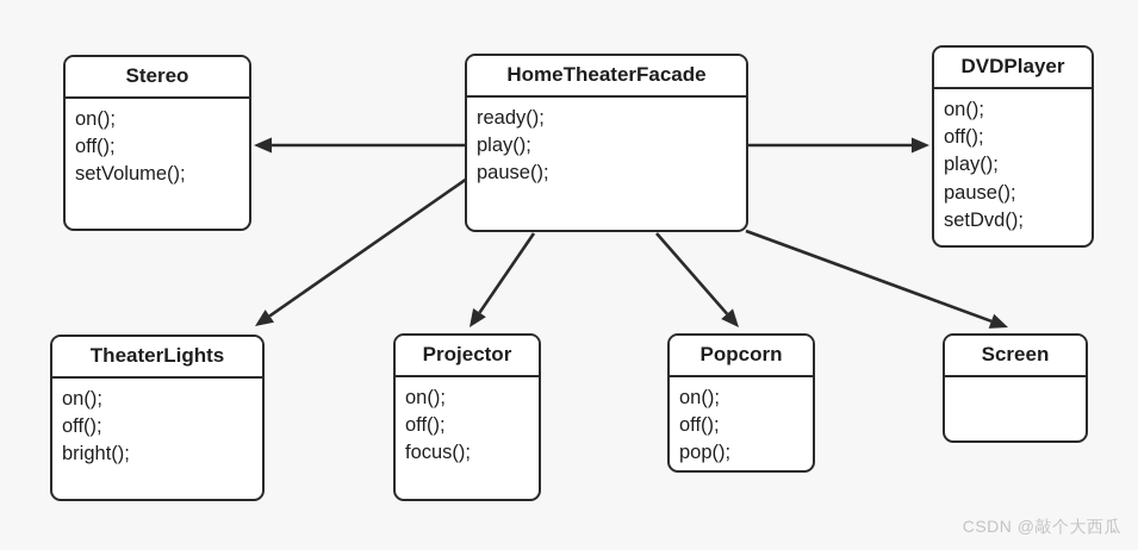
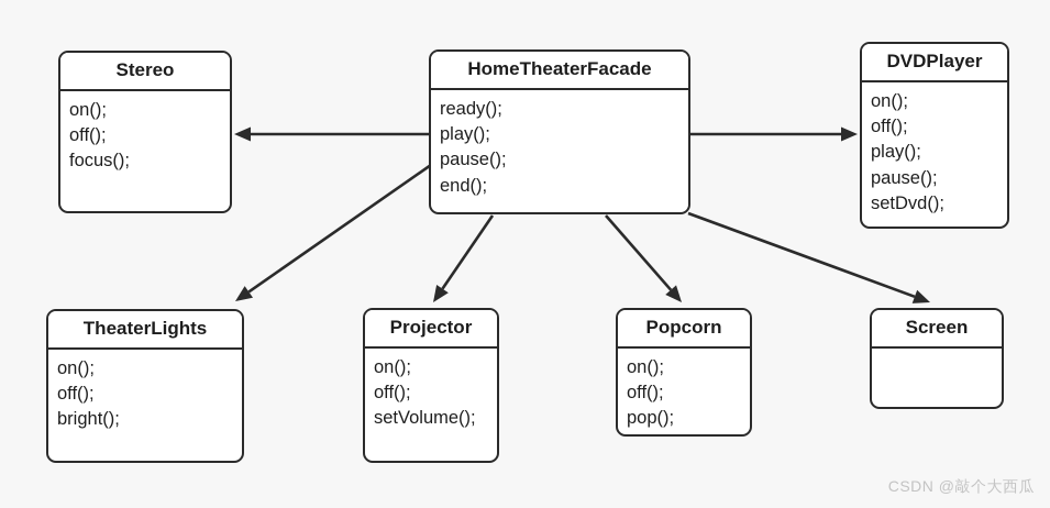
  Stereo
  on();
  off();
- setVolume();
+ focus();
  HomeTheaterFacade
  ready();
  play();
  pause();
+ end();
  DVDPlayer
  on();
  off();
  play();
  pause();
  setDvd();
  TheaterLights
  on();
  off();
  bright();
  Projector
  on();
  off();
- focus();
+ setVolume();
  Popcorn
  on();
  off();
  pop();
  Screen
  CSDN @敲个大西瓜
